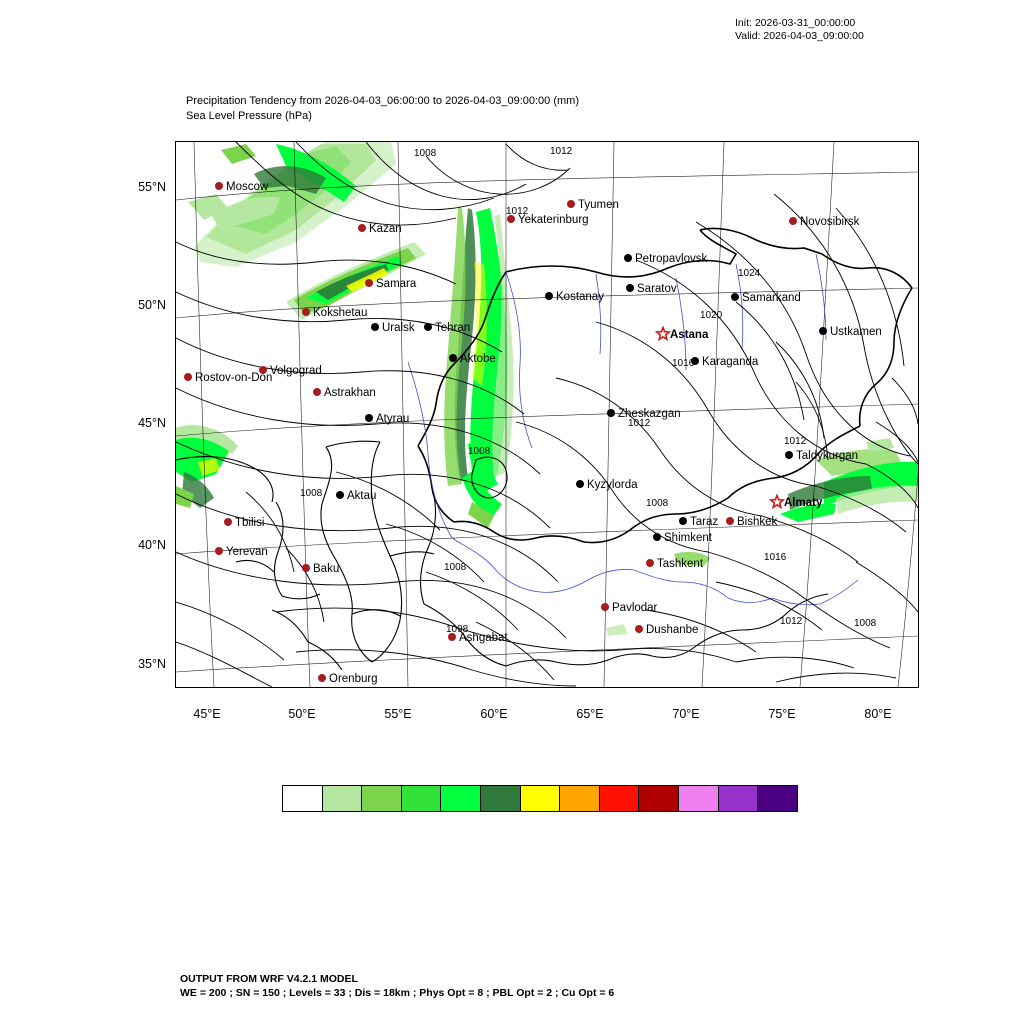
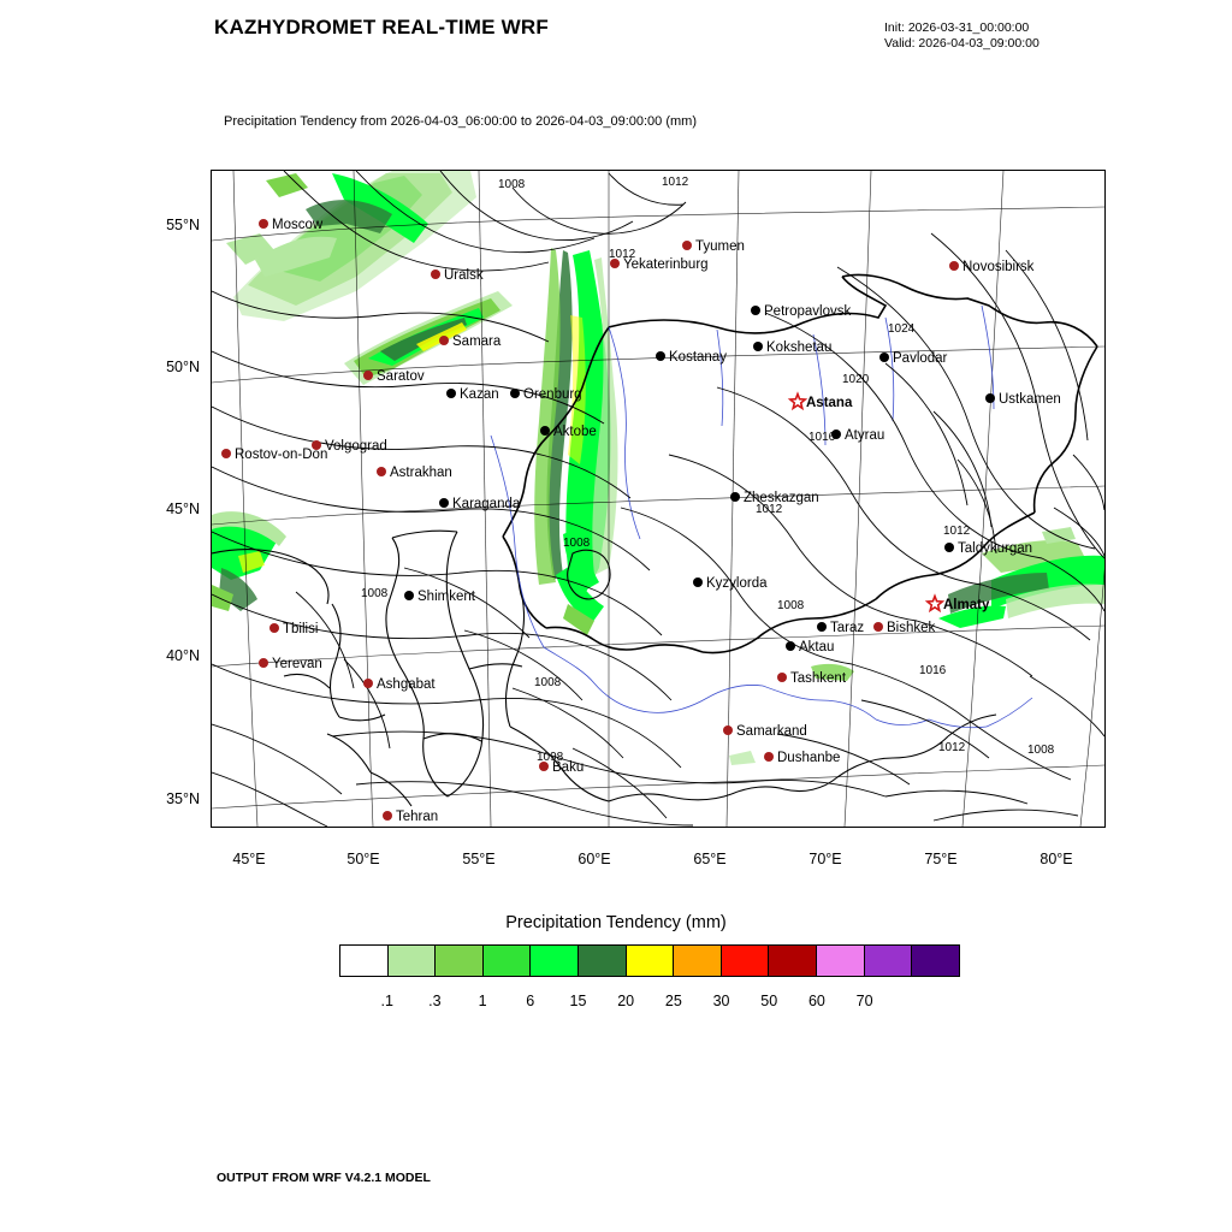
+ KAZHYDROMET REAL-TIME WRF
  Init: 2026-03-31_00:00:00
  Valid: 2026-04-03_09:00:00
  Precipitation Tendency from 2026-04-03_06:00:00 to 2026-04-03_09:00:00 (mm)
- Sea Level Pressure (hPa)
  1008
  1012
  1012
  1024
  1020
  1016
  1012
  1008
  1008
  1008
  1012
  1016
  1008
  1098
  1012
  1008
  Moscow
- Kazan
+ Uralsk
  Yekaterinburg
  Tyumen
  Novosibirsk
  Petropavlovsk
  Samara
  Kostanay
- Saratov
+ Kokshetau
- Samarkand
+ Pavlodar
- Kokshetau
+ Saratov
- Uralsk
+ Kazan
- Tehran
+ Orenburg
  Astana
  Ustkamen
  Aktobe
- Karaganda
+ Atyrau
  Volgograd
  Rostov-on-Don
  Astrakhan
- Atyrau
+ Karaganda
  Zheskazgan
  Taldykurgan
  Kyzylorda
- Aktau
+ Shimkent
  Almaty
  Taraz
  Bishkek
  Tbilisi
- Shimkent
+ Aktau
  Yerevan
  Tashkent
- Baku
+ Ashgabat
- Pavlodar
+ Samarkand
  Dushanbe
- Ashgabat
+ Baku
- Orenburg
+ Tehran
  55°N
  50°N
  45°N
  40°N
  35°N
  45°E
  50°E
  55°E
  60°E
  65°E
  70°E
  75°E
  80°E
+ Precipitation Tendency (mm)
+ .1
+ .3
+ 1
+ 6
+ 15
+ 20
+ 25
+ 30
+ 50
+ 60
+ 70
  OUTPUT FROM WRF V4.2.1 MODEL
- WE = 200 ; SN = 150 ; Levels = 33 ; Dis = 18km ; Phys Opt = 8 ; PBL Opt = 2 ; Cu Opt = 6
